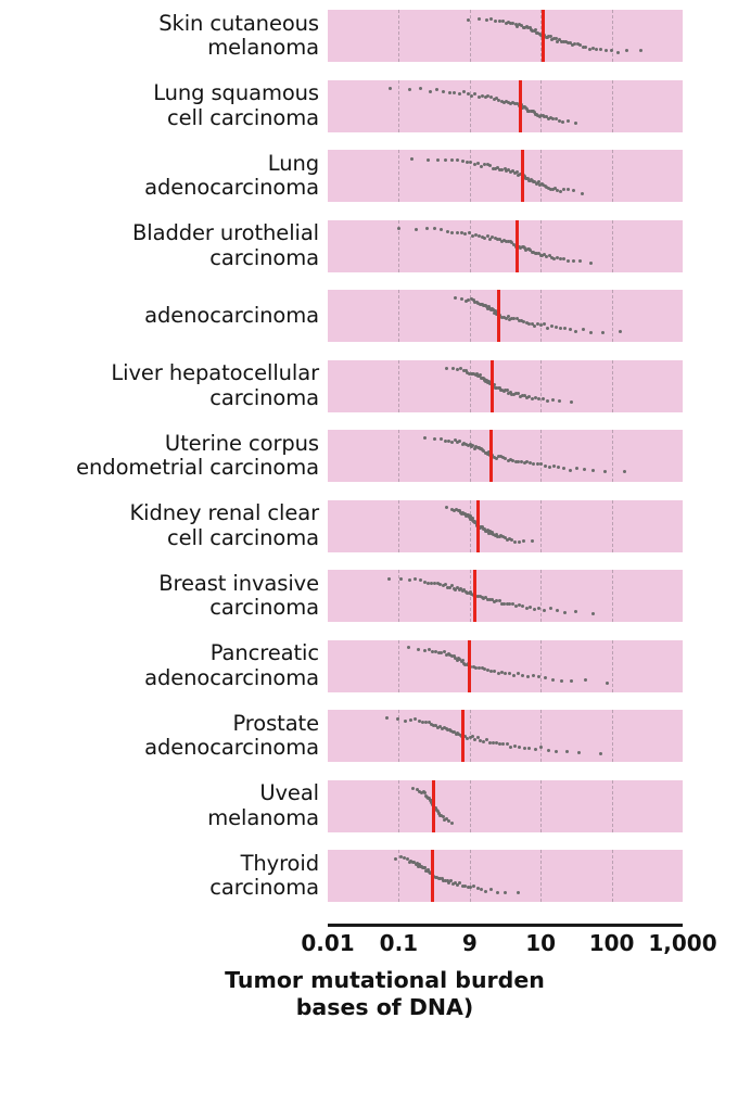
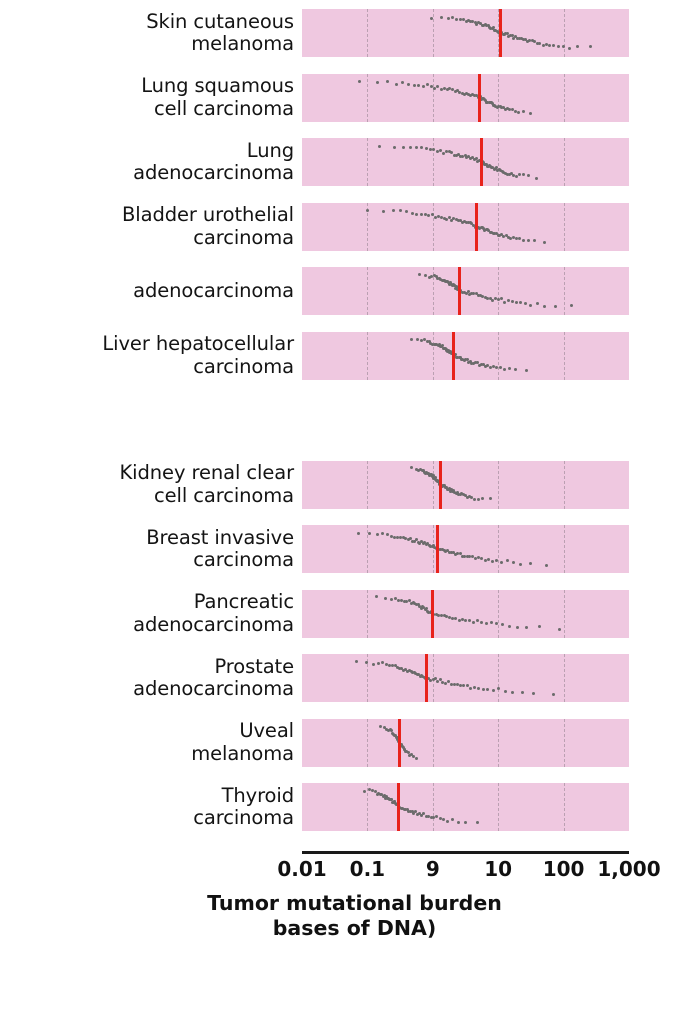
  Skin cutaneous
  melanoma
  Lung squamous
  cell carcinoma
  Lung
  adenocarcinoma
  Bladder urothelial
  carcinoma
  adenocarcinoma
  Liver hepatocellular
  carcinoma
- Uterine corpus
- endometrial carcinoma
  Kidney renal clear
  cell carcinoma
  Breast invasive
  carcinoma
  Pancreatic
  adenocarcinoma
  Prostate
  adenocarcinoma
  Uveal
  melanoma
  Thyroid
  carcinoma
  0.01
  0.1
  9
  10
  100
  1,000
  Tumor mutational burden
  bases of DNA)
